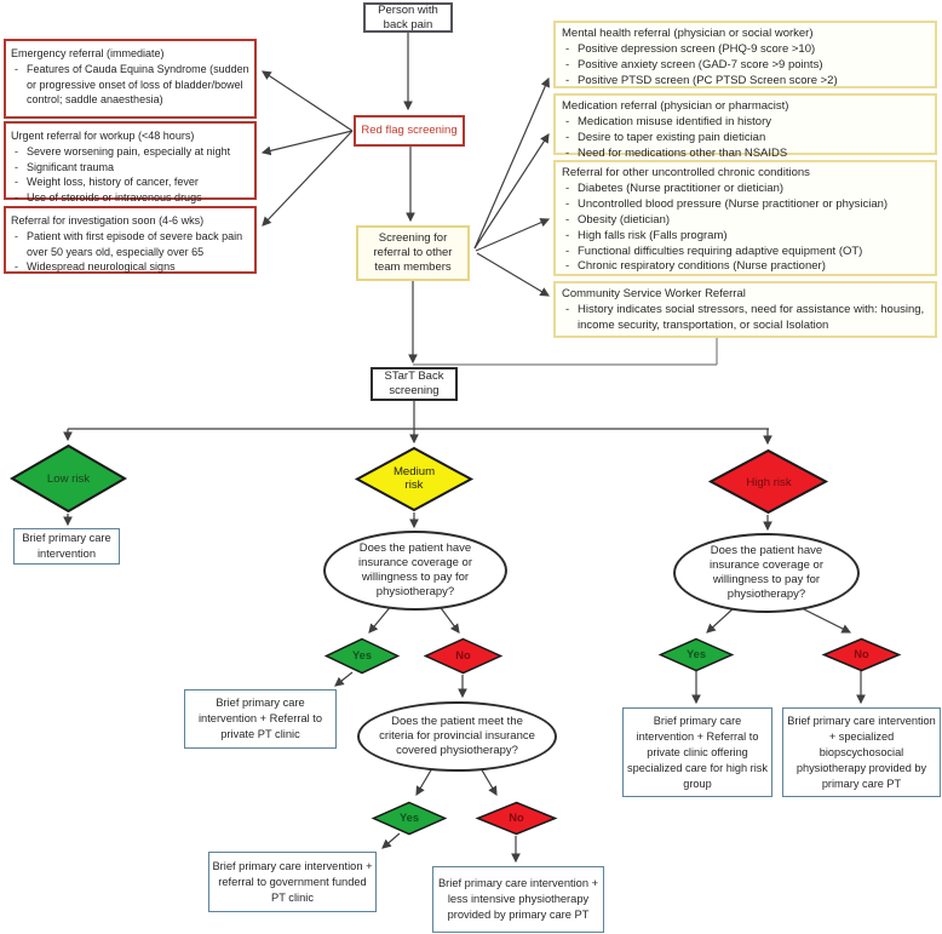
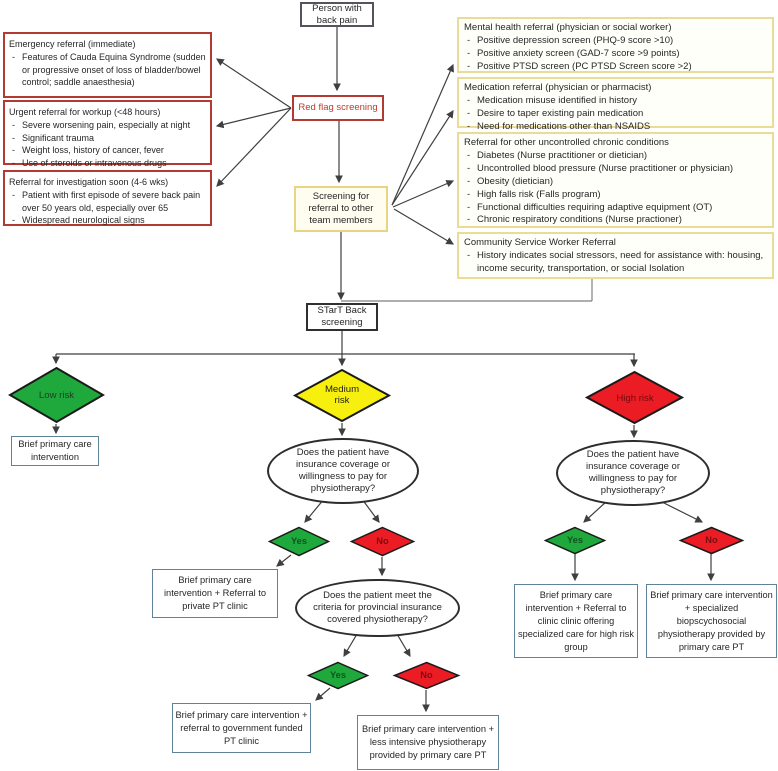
  Person with back pain
  Red flag screening
  Screening for referral to other team members
  STarT Back screening
  Emergency referral (immediate)
  Features of Cauda Equina Syndrome (sudden or progressive onset of loss of bladder/bowel control; saddle anaesthesia)
  Urgent referral for workup (<48 hours)
  Severe worsening pain, especially at night
  Significant trauma
  Weight loss, history of cancer, fever
  Use of steroids or intravenous drugs
  Referral for investigation soon (4-6 wks)
  Patient with first episode of severe back pain over 50 years old, especially over 65
  Widespread neurological signs
  Mental health referral (physician or social worker)
  Positive depression screen (PHQ-9 score >10)
  Positive anxiety screen (GAD-7 score >9 points)
  Positive PTSD screen (PC PTSD Screen score >2)
  Medication referral (physician or pharmacist)
  Medication misuse identified in history
- Desire to taper existing pain dietician
+ Desire to taper existing pain medication
  Need for medications other than NSAIDS
  Referral for other uncontrolled chronic conditions
  Diabetes (Nurse practitioner or dietician)
  Uncontrolled blood pressure (Nurse practitioner or physician)
  Obesity (dietician)
  High falls risk (Falls program)
  Functional difficulties requiring adaptive equipment (OT)
  Chronic respiratory conditions (Nurse practioner)
  Community Service Worker Referral
  History indicates social stressors, need for assistance with: housing, income security, transportation, or social Isolation
  Low risk
  Medium risk
  High risk
  Brief primary care intervention
  Does the patient have insurance coverage or willingness to pay for physiotherapy?
  Yes
  No
  Brief primary care intervention + Referral to private PT clinic
  Does the patient meet the criteria for provincial insurance covered physiotherapy?
  Yes
  No
  Brief primary care intervention + referral to government funded PT clinic
  Brief primary care intervention + less intensive physiotherapy provided by primary care PT
  Does the patient have insurance coverage or willingness to pay for physiotherapy?
  Yes
  No
- Brief primary care intervention + Referral to private clinic offering specialized care for high risk group
+ Brief primary care intervention + Referral to clinic clinic offering specialized care for high risk group
  Brief primary care intervention + specialized biopscychosocial physiotherapy provided by primary care PT
